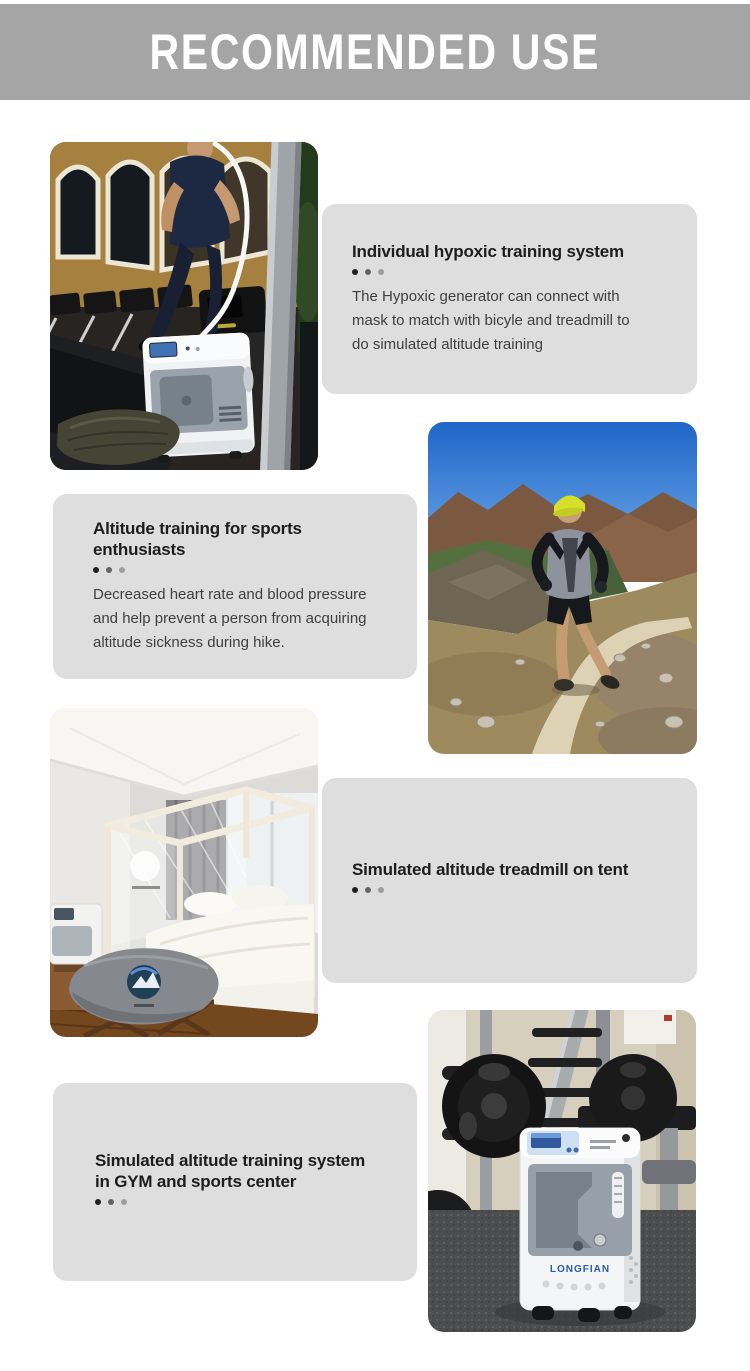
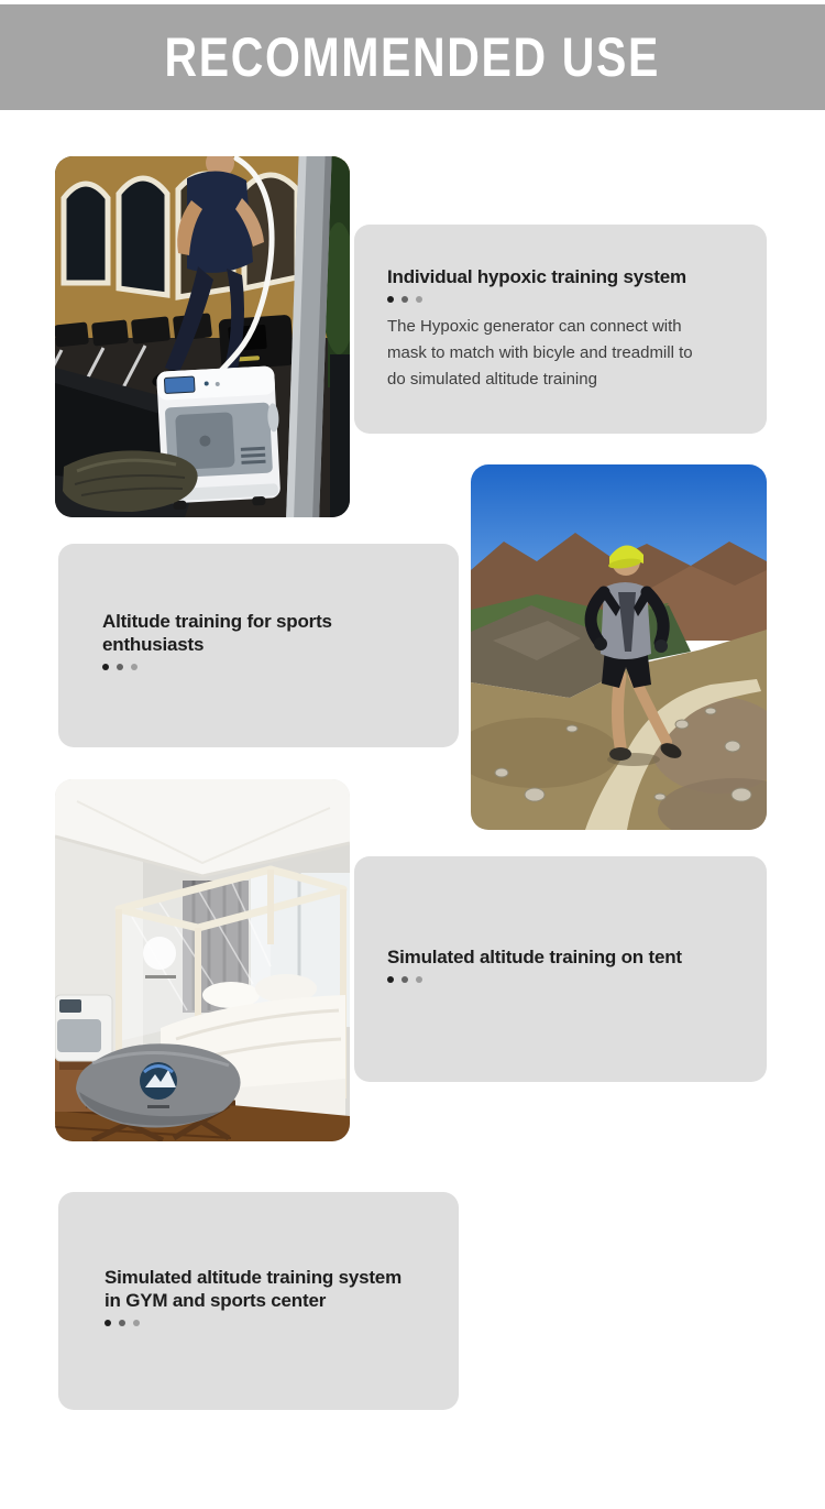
  RECOMMENDED USE
  Individual hypoxic training system
  The Hypoxic generator can connect with
  mask to match with bicyle and treadmill to
  do simulated altitude training
  Altitude training for sports
  enthusiasts
- Decreased heart rate and blood pressure
- and help prevent a person from acquiring
- altitude sickness during hike.
- Simulated altitude treadmill on tent
+ Simulated altitude training on tent
  Simulated altitude training system
  in GYM and sports center
- LONGFIAN
